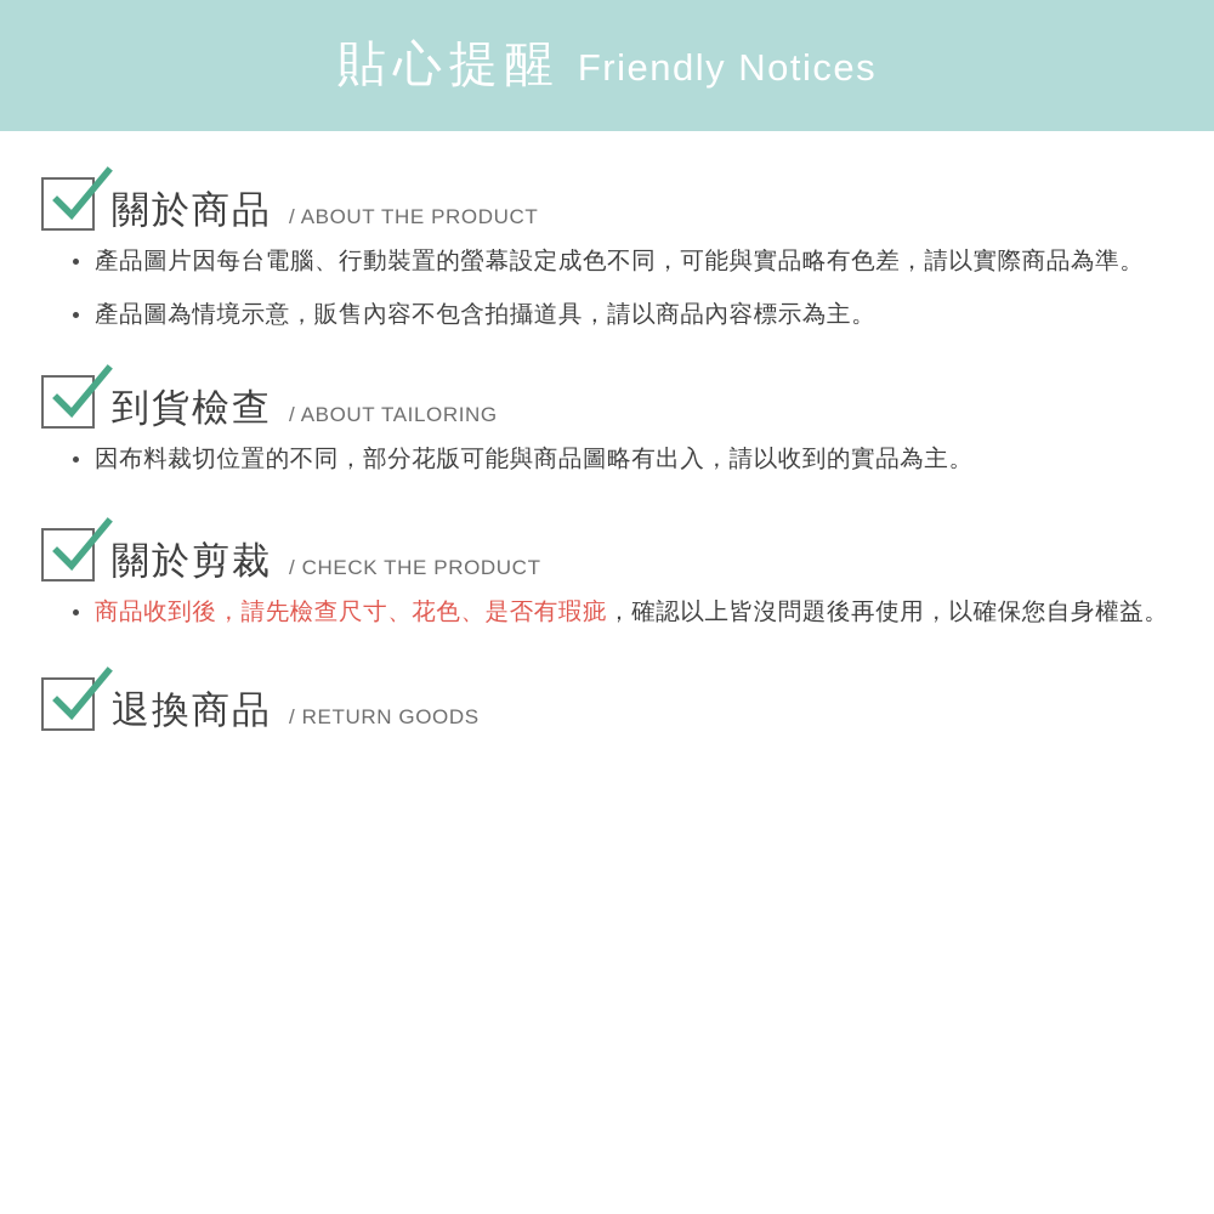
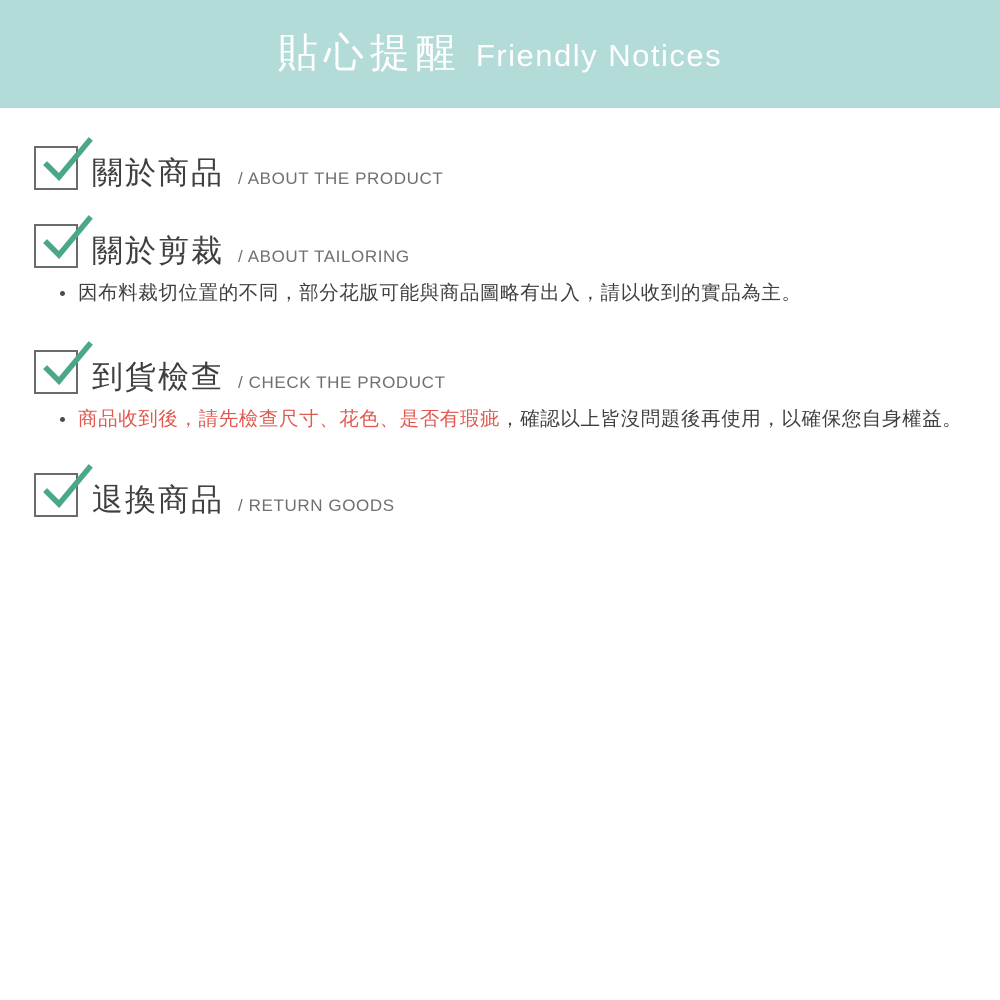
  貼心提醒
  Friendly Notices
  關於商品
  / ABOUT THE PRODUCT
- 產品圖片因每台電腦、行動裝置的螢幕設定成色不同，可能與實品略有色差，請以實際商品為準。
- 產品圖為情境示意，販售內容不包含拍攝道具，請以商品內容標示為主。
- 到貨檢查
+ 關於剪裁
  / ABOUT TAILORING
  因布料裁切位置的不同，部分花版可能與商品圖略有出入，請以收到的實品為主。
- 關於剪裁
+ 到貨檢查
  / CHECK THE PRODUCT
  商品收到後，請先檢查尺寸、花色、是否有瑕疵，確認以上皆沒問題後再使用，以確保您自身權益。
  退換商品
  / RETURN GOODS
